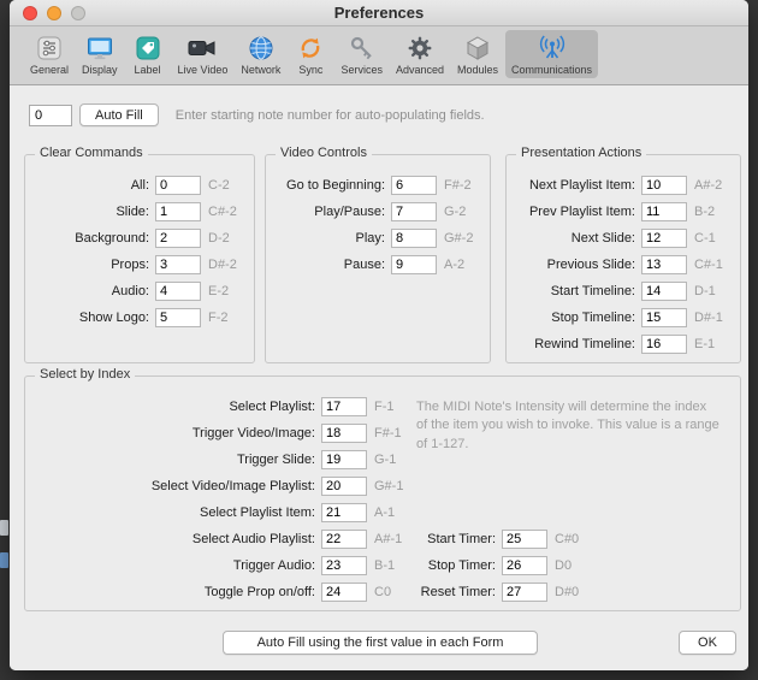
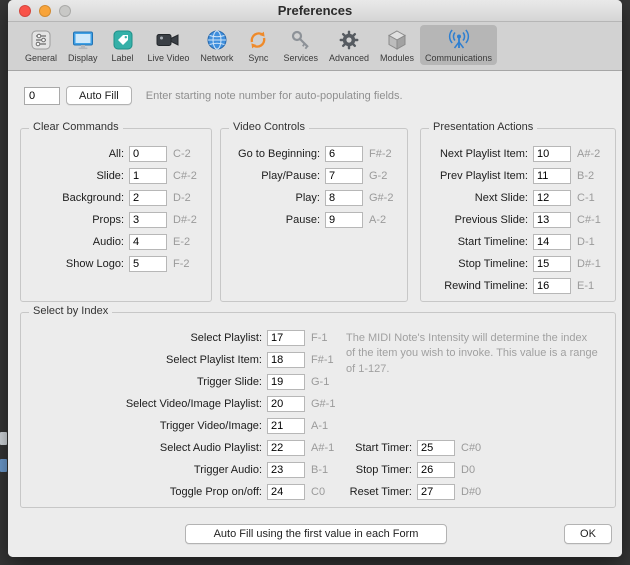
  Preferences
  General
  Display
  Label
  Live Video
  Network
  Sync
  Services
  Advanced
  Modules
  Communications
  0
  Auto Fill
  Enter starting note number for auto-populating fields.
  Clear Commands
  All:
  0
  C-2
  Slide:
  1
  C#-2
  Background:
  2
  D-2
  Props:
  3
  D#-2
  Audio:
  4
  E-2
  Show Logo:
  5
  F-2
  Video Controls
  Go to Beginning:
  6
  F#-2
  Play/Pause:
  7
  G-2
  Play:
  8
  G#-2
  Pause:
  9
  A-2
  Presentation Actions
  Next Playlist Item:
  10
  A#-2
  Prev Playlist Item:
  11
  B-2
  Next Slide:
  12
  C-1
  Previous Slide:
  13
  C#-1
  Start Timeline:
  14
  D-1
  Stop Timeline:
  15
  D#-1
  Rewind Timeline:
  16
  E-1
  Select by Index
  Select Playlist:
  17
  F-1
- Trigger Video/Image:
+ Select Playlist Item:
  18
  F#-1
  Trigger Slide:
  19
  G-1
  Select Video/Image Playlist:
  20
  G#-1
- Select Playlist Item:
+ Trigger Video/Image:
  21
  A-1
  Select Audio Playlist:
  22
  A#-1
  Trigger Audio:
  23
  B-1
  Toggle Prop on/off:
  24
  C0
  The MIDI Note's Intensity will determine the index of the item you wish to invoke. This value is a range of 1-127.
  Start Timer:
  25
  C#0
  Stop Timer:
  26
  D0
  Reset Timer:
  27
  D#0
  Auto Fill using the first value in each Form
  OK
